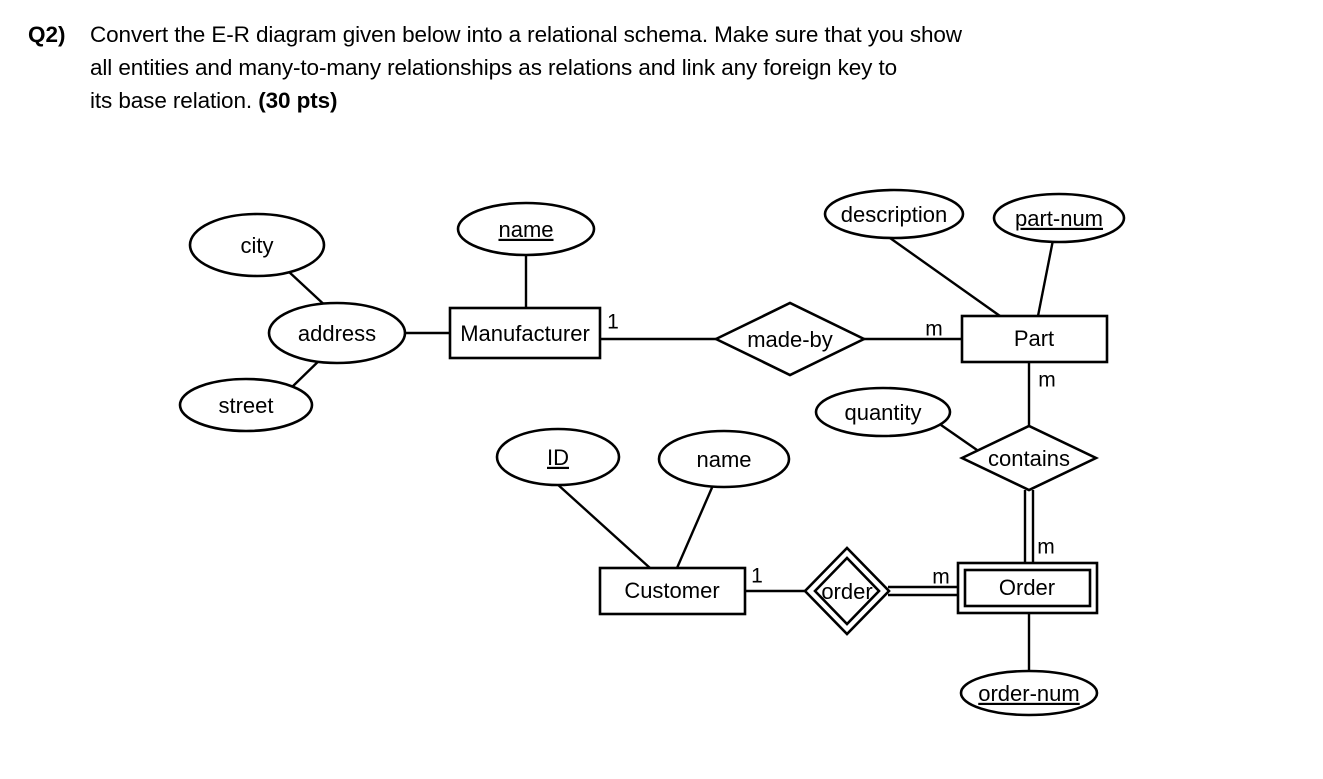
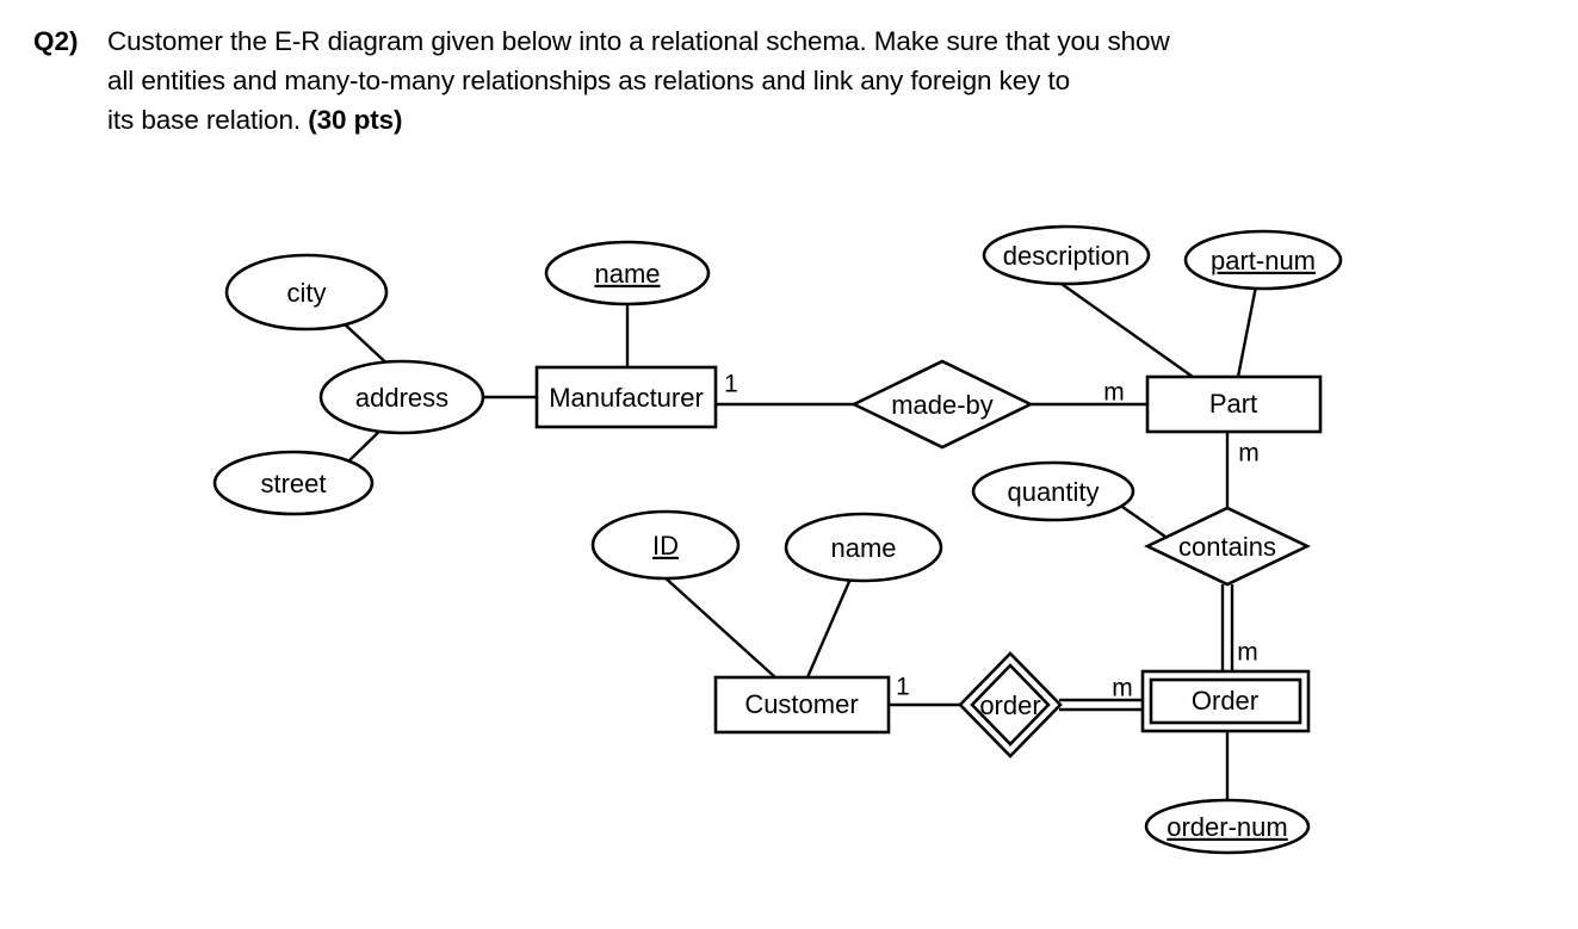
  Q2)
- Convert the E-R diagram given below into a relational schema. Make sure that you show
+ Customer the E-R diagram given below into a relational schema. Make sure that you show
  all entities and many-to-many relationships as relations and link any foreign key to
  its base relation. (30 pts)
  city
  street
  address
  name
  description
  part-num
  quantity
  ID
  name
  order-num
  made-by
  contains
  order
  Manufacturer
  Part
  Customer
  Order
  1
  m
  m
  m
  1
  m
